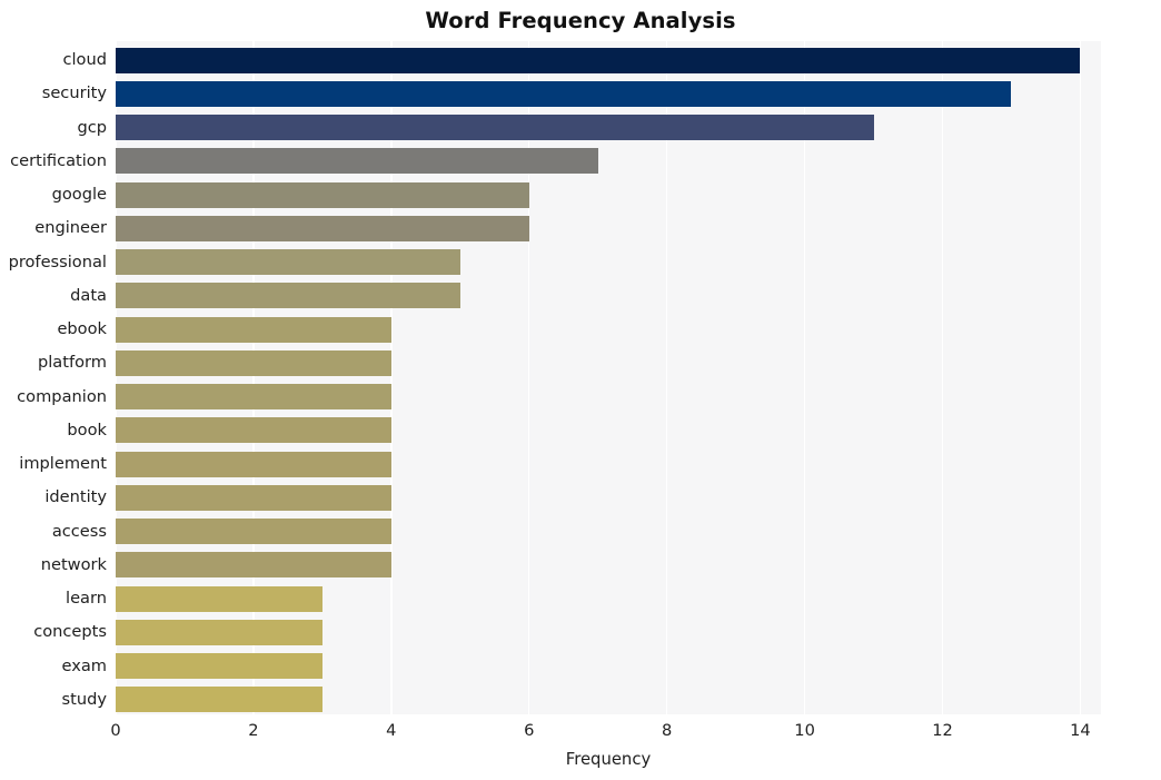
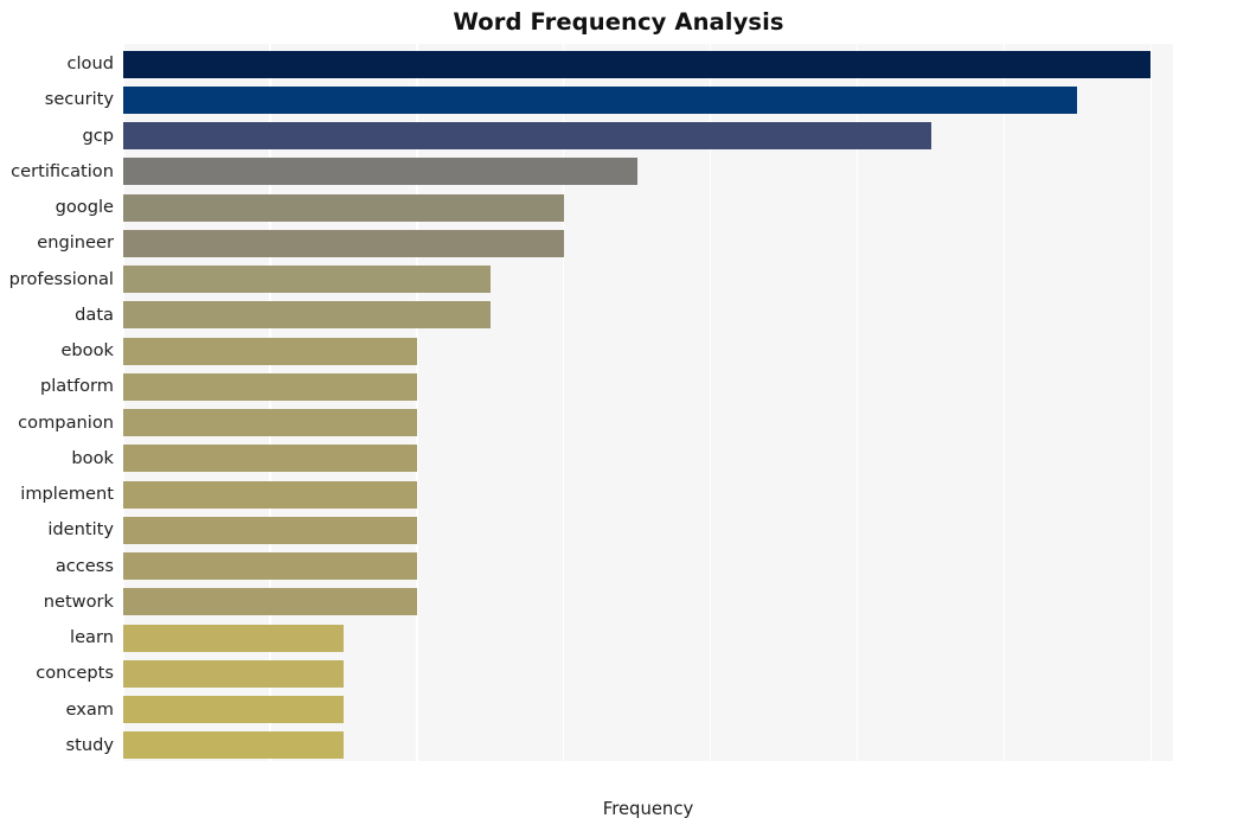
  Word Frequency Analysis
  cloud
  security
  gcp
  certification
  google
  engineer
  professional
  data
  ebook
  platform
  companion
  book
  implement
  identity
  access
  network
  learn
  concepts
  exam
  study
- 0
- 2
- 4
- 6
- 8
- 10
- 12
- 14
  Frequency
